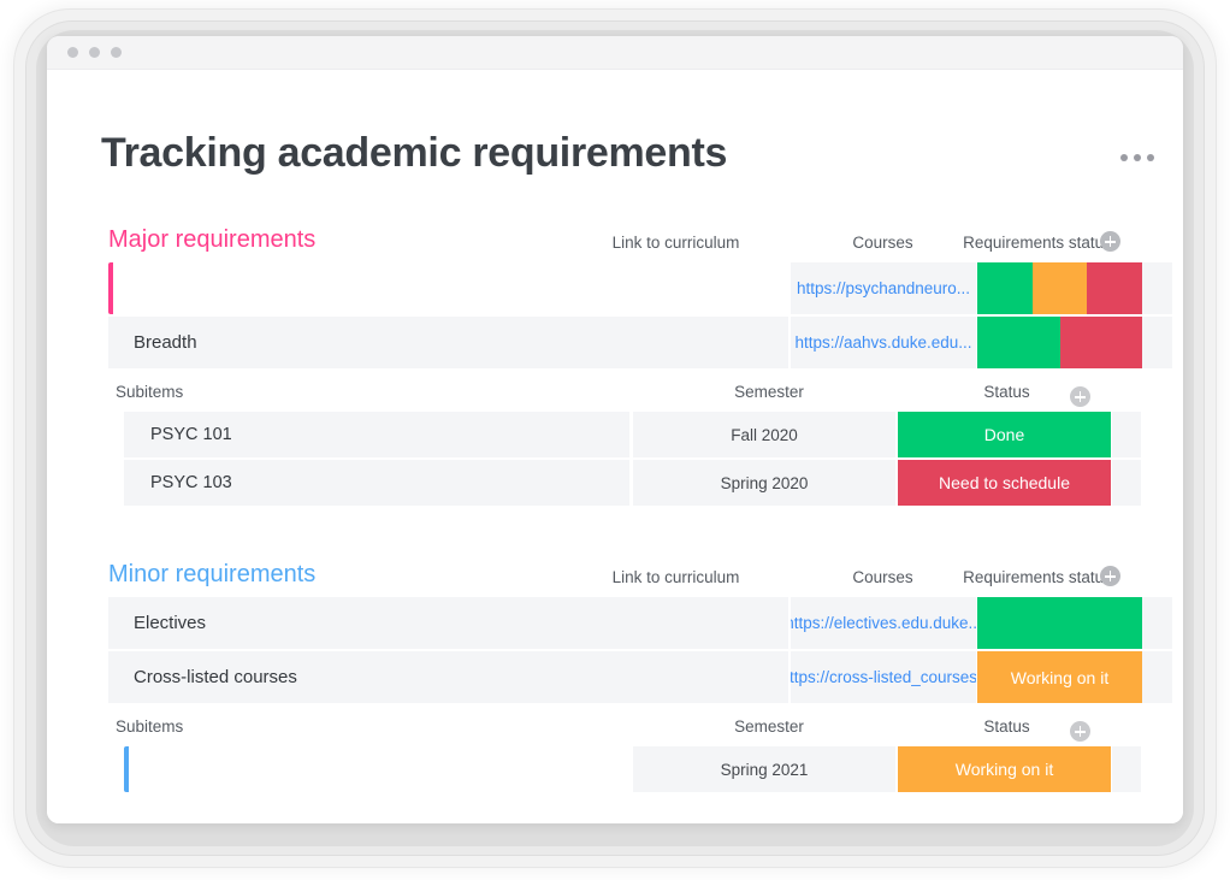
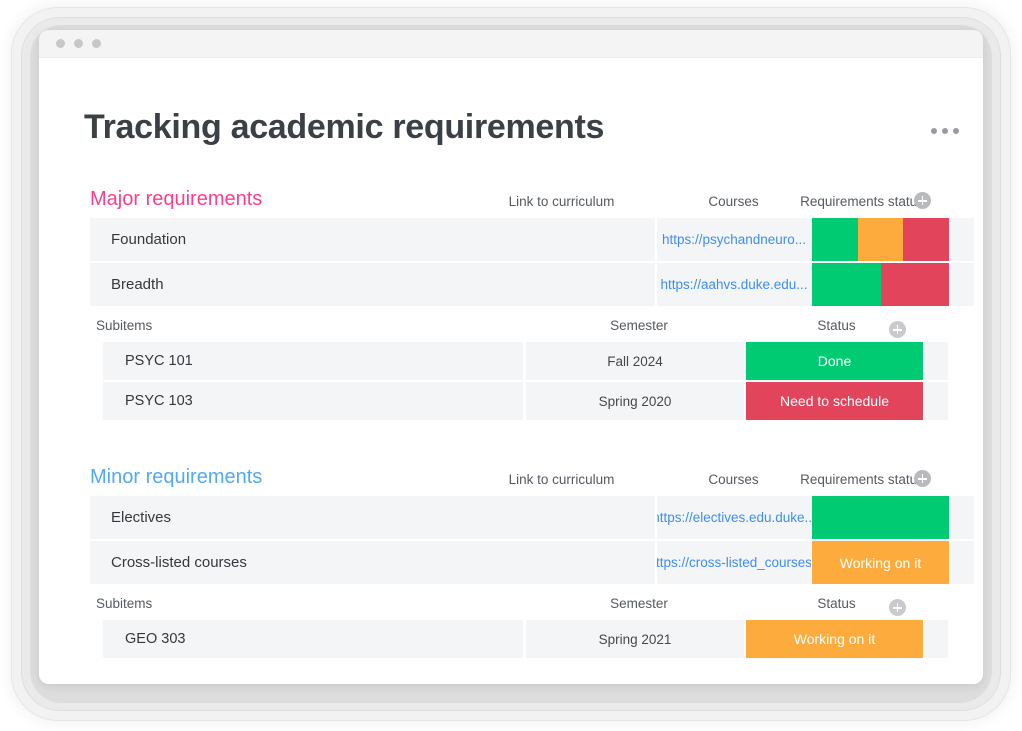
  Tracking academic requirements
  Major requirements
  Link to curriculum
  Courses
  Requirements stat
+ Foundation
  https://psychandneuro...
  Breadth
  https://aahvs.duke.edu...
  Subitems
  Semester
  Status
  PSYC 101
- Fall 2020
+ Fall 2024
  Done
  PSYC 103
  Spring 2020
  Need to schedule
  Minor requirements
  Link to curriculum
  Courses
  Requirements stat
  Electives
  ttps://electives.edu.duke..
  Cross-listed courses
  ttps://cross-listed_courses
  Working on it
  Subitems
  Semester
  Status
+ GEO 303
  Spring 2021
  Working on it
